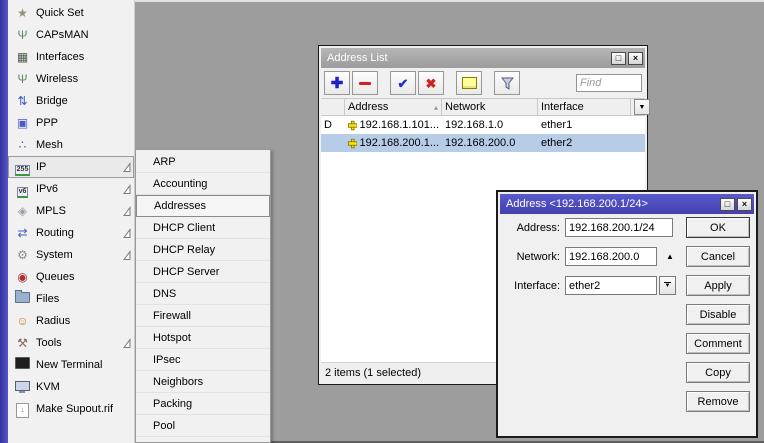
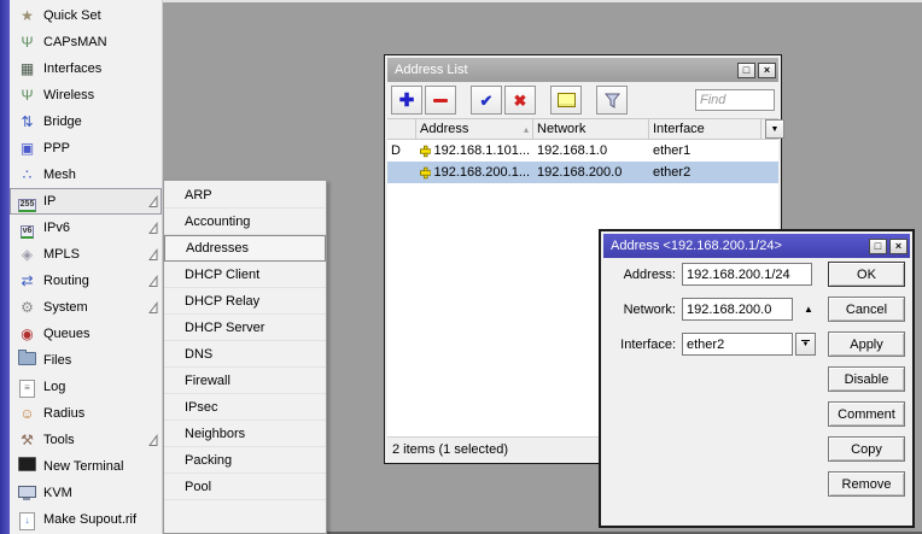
  ★
  Quick Set
  Ψ
  CAPsMAN
  ▦
  Interfaces
  Ψ
  Wireless
  ⇅
  Bridge
  ▣
  PPP
  ∴
  Mesh
  IP
  IPv6
  ◈
  MPLS
  ⇄
  Routing
  ⚙
  System
  ◉
  Queues
  Files
+ ≡
+ Log
  ☺
  Radius
  ⚒
  Tools
  New Terminal
  KVM
  ↓
  Make Supout.rif
  ARP
  Accounting
  Addresses
  DHCP Client
  DHCP Relay
  DHCP Server
  DNS
  Firewall
- Hotspot
  IPsec
  Neighbors
  Packing
  Pool
  Address List
  □
  ×
  ✚
  ✔
  ✖
  Find
  Address
  ▴
  Network
  Interface
  D
  192.168.1.101...
  192.168.1.0
  ether1
  192.168.200.1...
  192.168.200.0
  ether2
  2 items (1 selected)
  Address <192.168.200.1/24>
  □
  ×
  Address:
  192.168.200.1/24
  Network:
  192.168.200.0
  ▲
  Interface:
  ether2
  OK
  Cancel
  Apply
  Disable
  Comment
  Copy
  Remove
